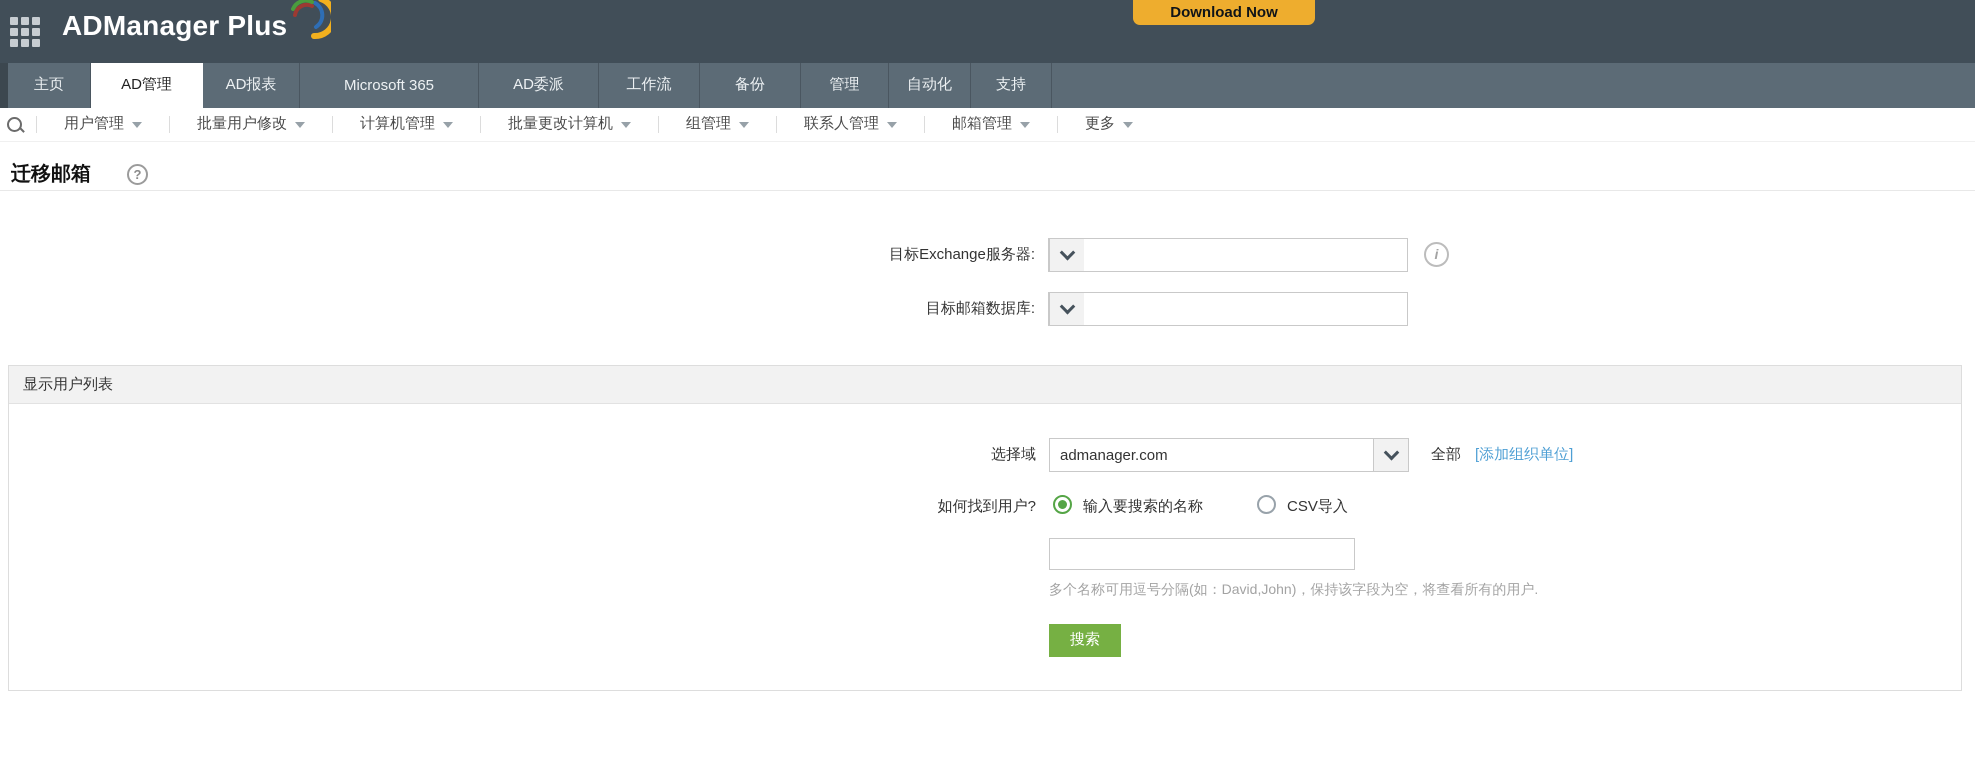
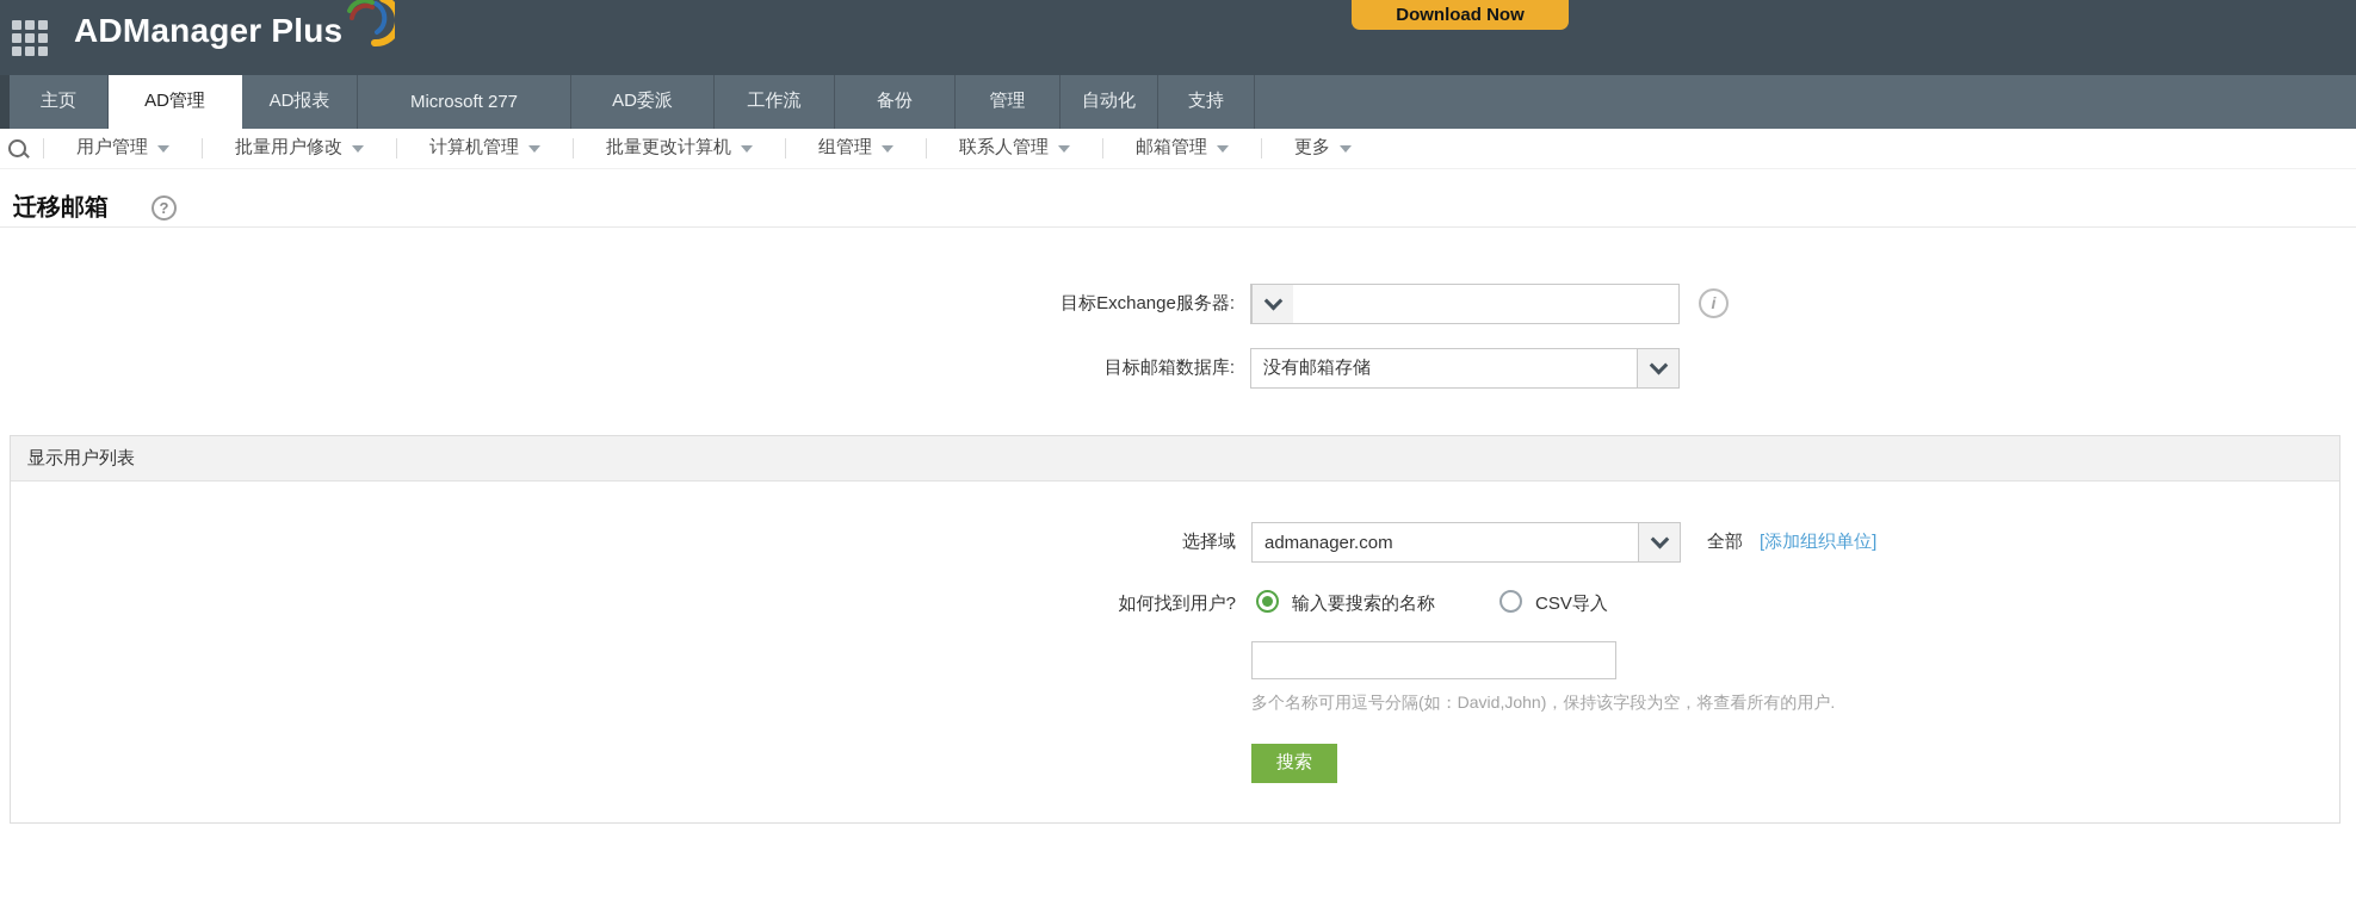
  ADManager Plus
  Download Now
  主页
  AD管理
  AD报表
- Microsoft 365
+ Microsoft 277
  AD委派
  工作流
  备份
  管理
  自动化
  支持
  用户管理
  批量用户修改
  计算机管理
  批量更改计算机
  组管理
  联系人管理
  邮箱管理
  更多
  迁移邮箱
  ?
  目标Exchange服务器:
  i
  目标邮箱数据库:
+ 没有邮箱存储
  显示用户列表
  选择域
  admanager.com
  全部
  [添加组织单位]
  如何找到用户?
  输入要搜索的名称
  CSV导入
  多个名称可用逗号分隔(如：David,John)，保持该字段为空，将查看所有的用户.
  搜索
